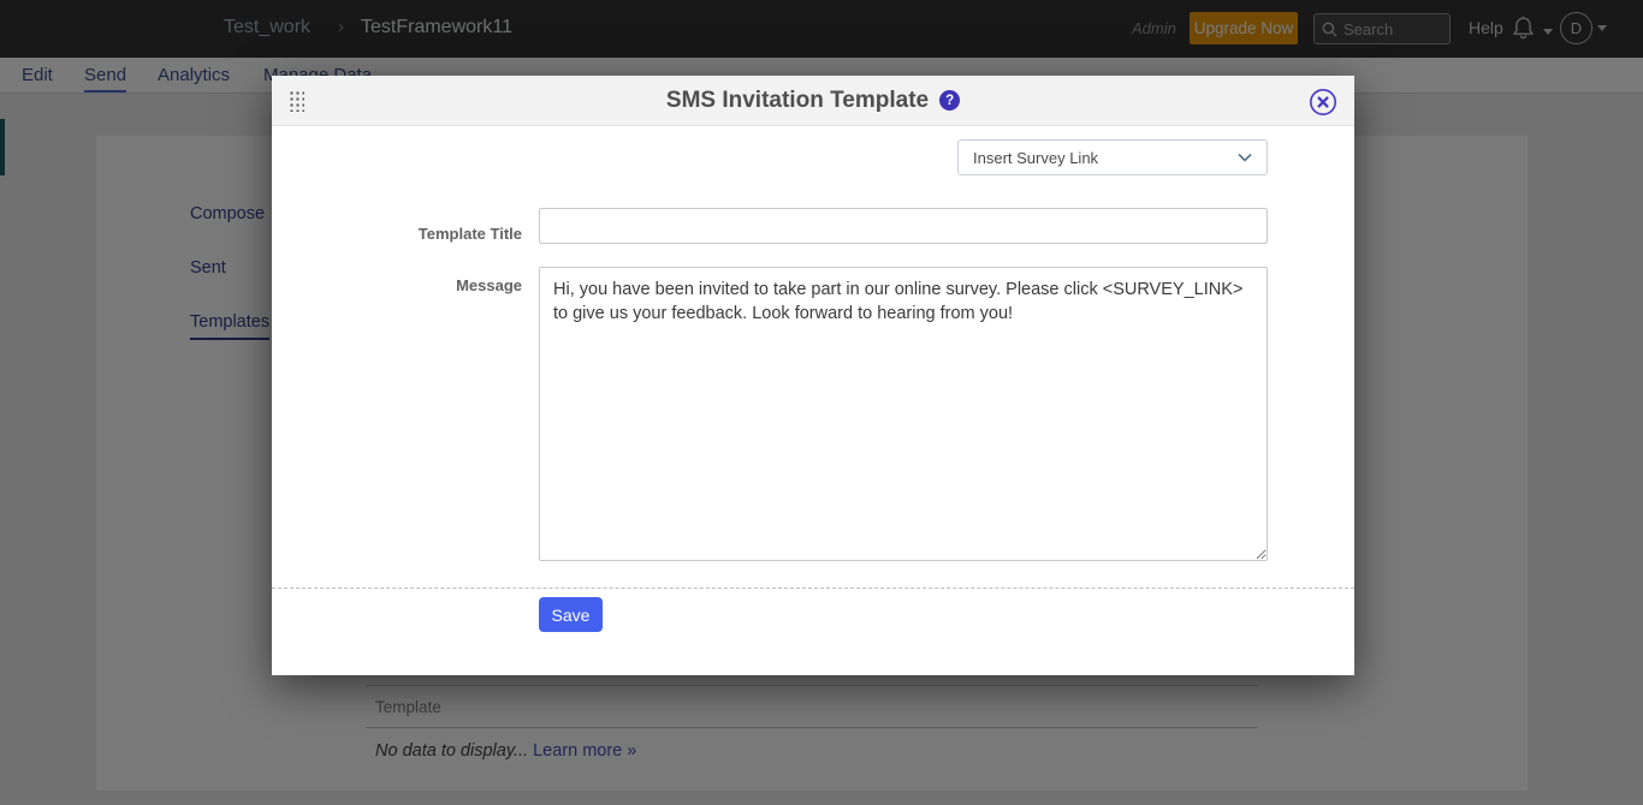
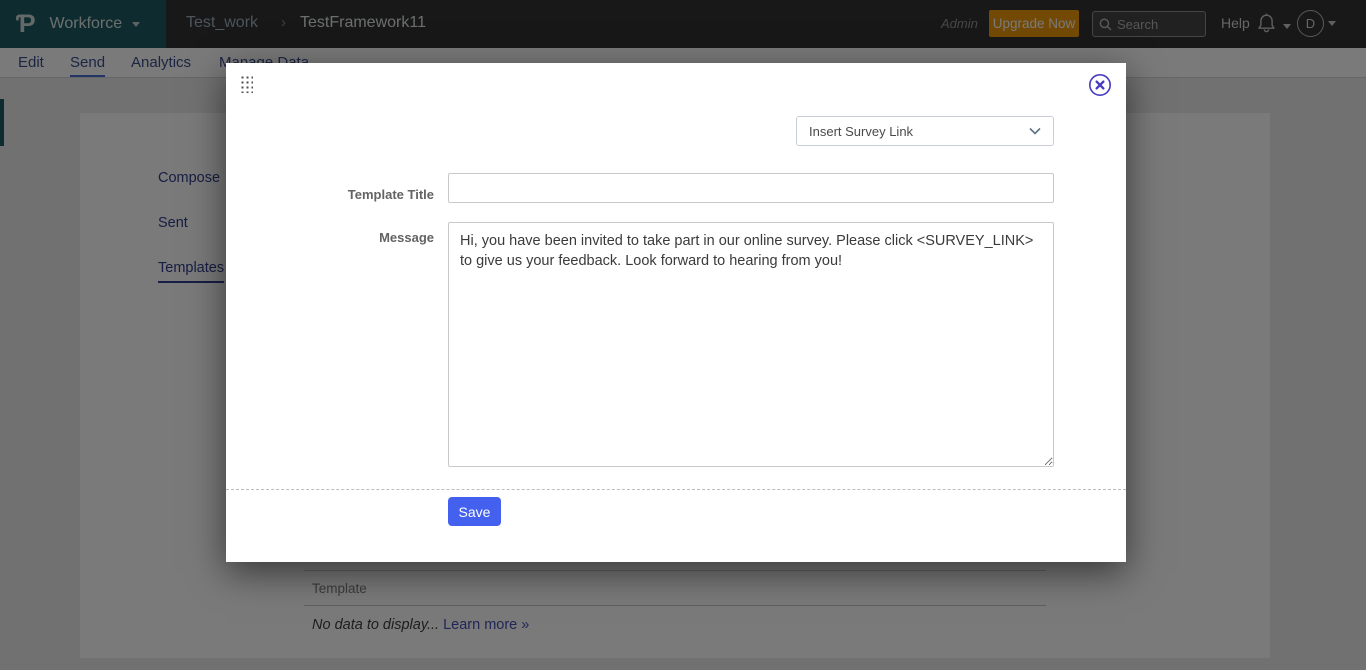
+ Ƥ
+ Workforce
  Test_work
  ›
  TestFramework11
  Admin
  Upgrade Now
  Search
  Help
  D
  Edit
  Send
  Analytics
  Compose
  Sent
  Templates
  Template
  No data to display... Learn more »
- SMS Invitation Template
- ?
  Insert Survey Link
  Template Title
  Message
  Save
